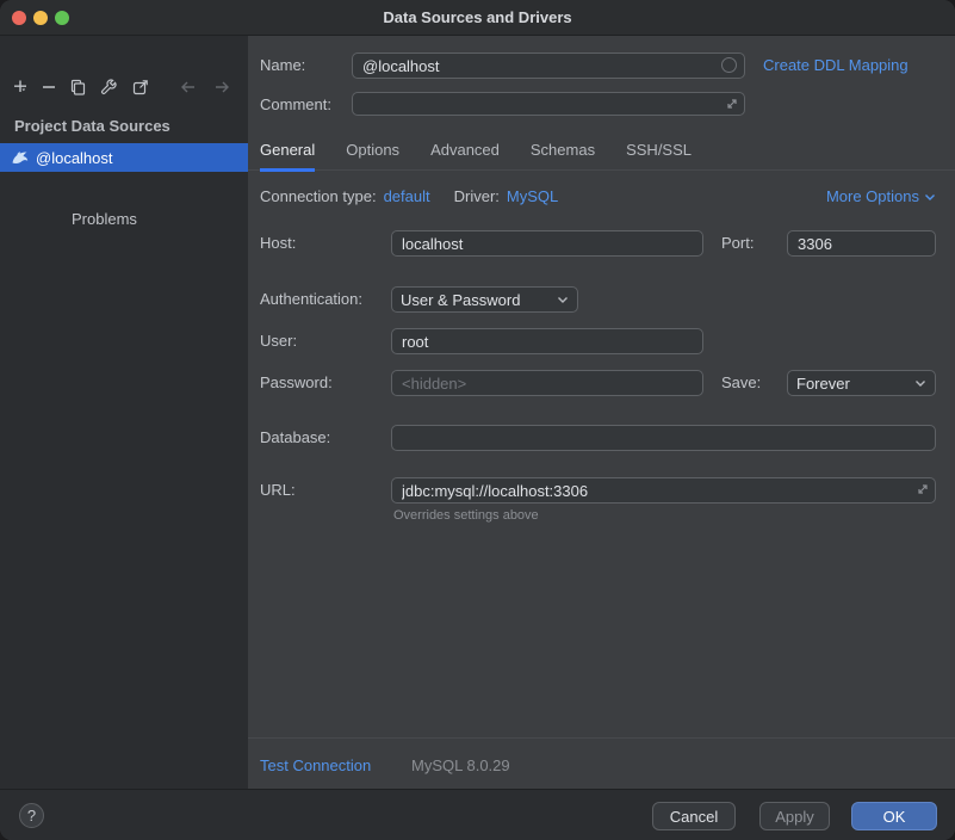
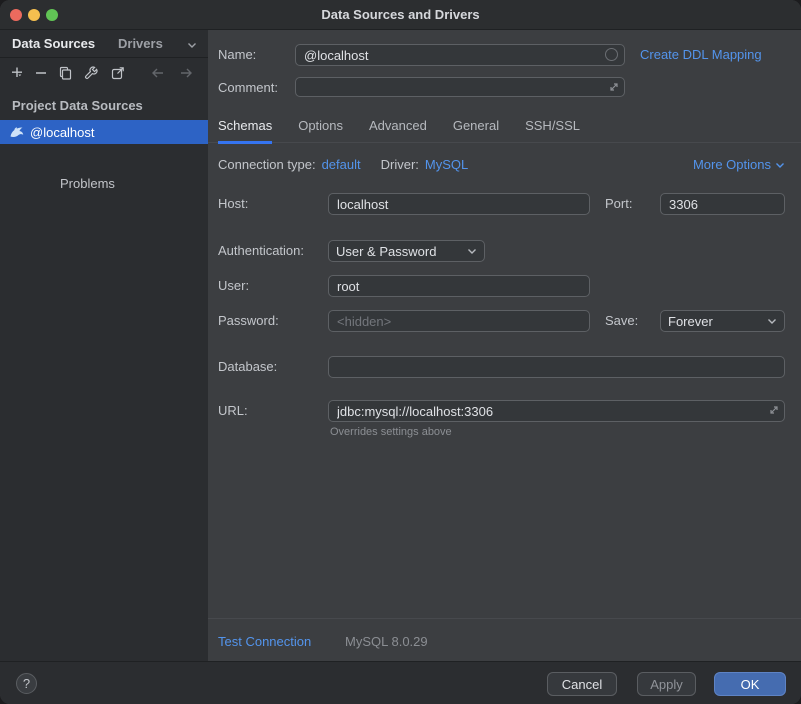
  Data Sources and Drivers
+ Data Sources
+ Drivers
  Project Data Sources
  @localhost
  Problems
  Name:
  @localhost
  Create DDL Mapping
  Comment:
- General
+ Schemas
  Options
  Advanced
- Schemas
+ General
  SSH/SSL
  Connection type:
  default
  Driver:
  MySQL
  More Options
  Host:
  localhost
  Port:
  3306
  Authentication:
  User & Password
  User:
  root
  Password:
  <hidden>
  Save:
  Forever
  Database:
  URL:
  jdbc:mysql://localhost:3306
  Overrides settings above
  Test Connection
  MySQL 8.0.29
  ?
  Cancel
  Apply
  OK
